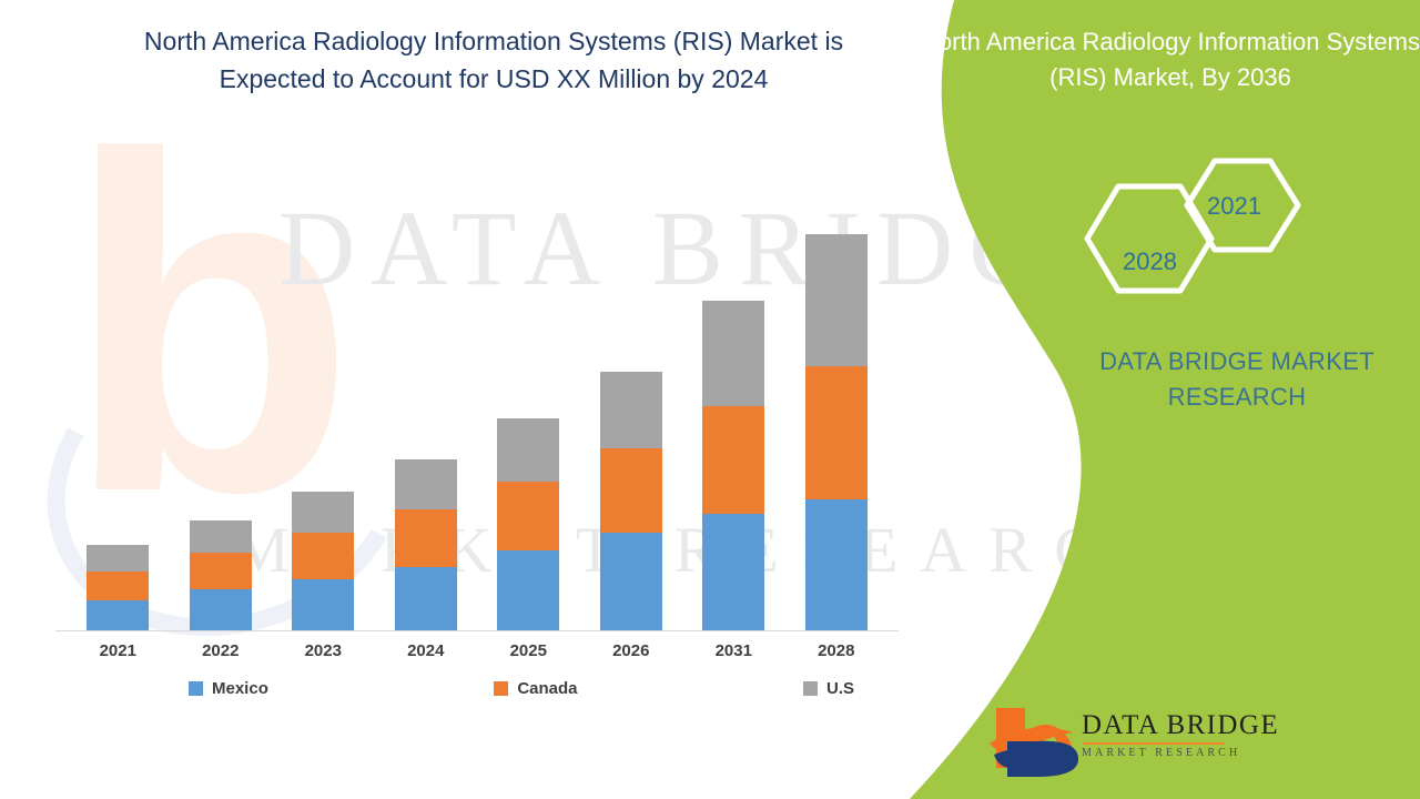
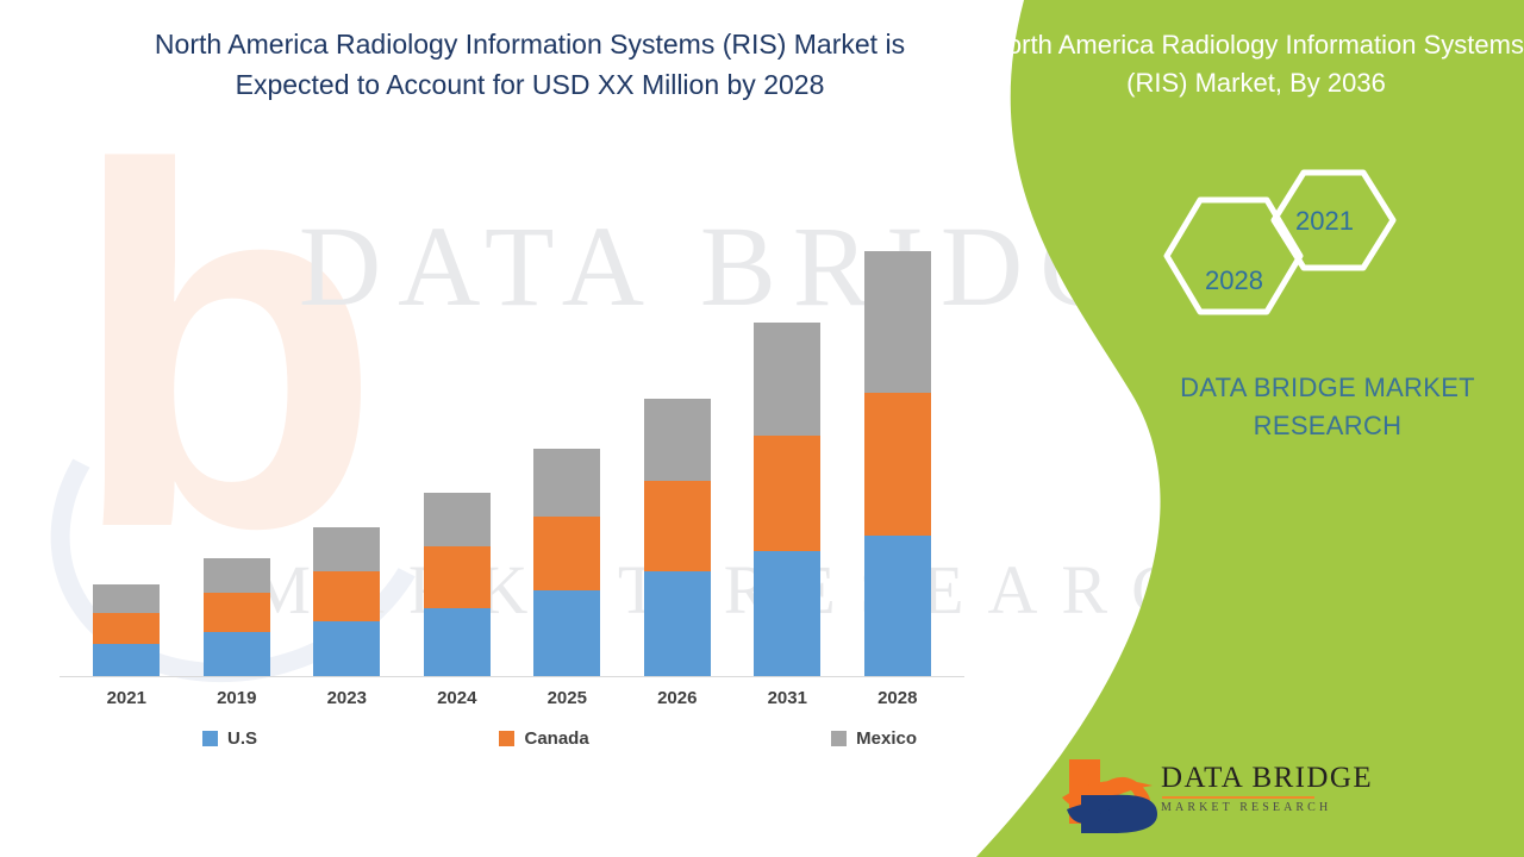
  b
  DATA BRD
- North America Radiology Information Systems (RIS) Market is Expected to Account for USD XX Million by 2024
+ North America Radiology Information Systems (RIS) Market is Expected to Account for USD XX Million by 2028
  2021
- 2022
+ 2019
  2023
  2024
  2025
  2026
  2031
  2028
- Mexico
+ U.S
  Canada
- U.S
+ Mexico
  North America Radiology Information Systems (RIS) Market, By 2036
  2021
  2028
  DATA BRIDGE MARKET RESEARCH
  DATA BRIDGE
  MARKET RESEARCH
